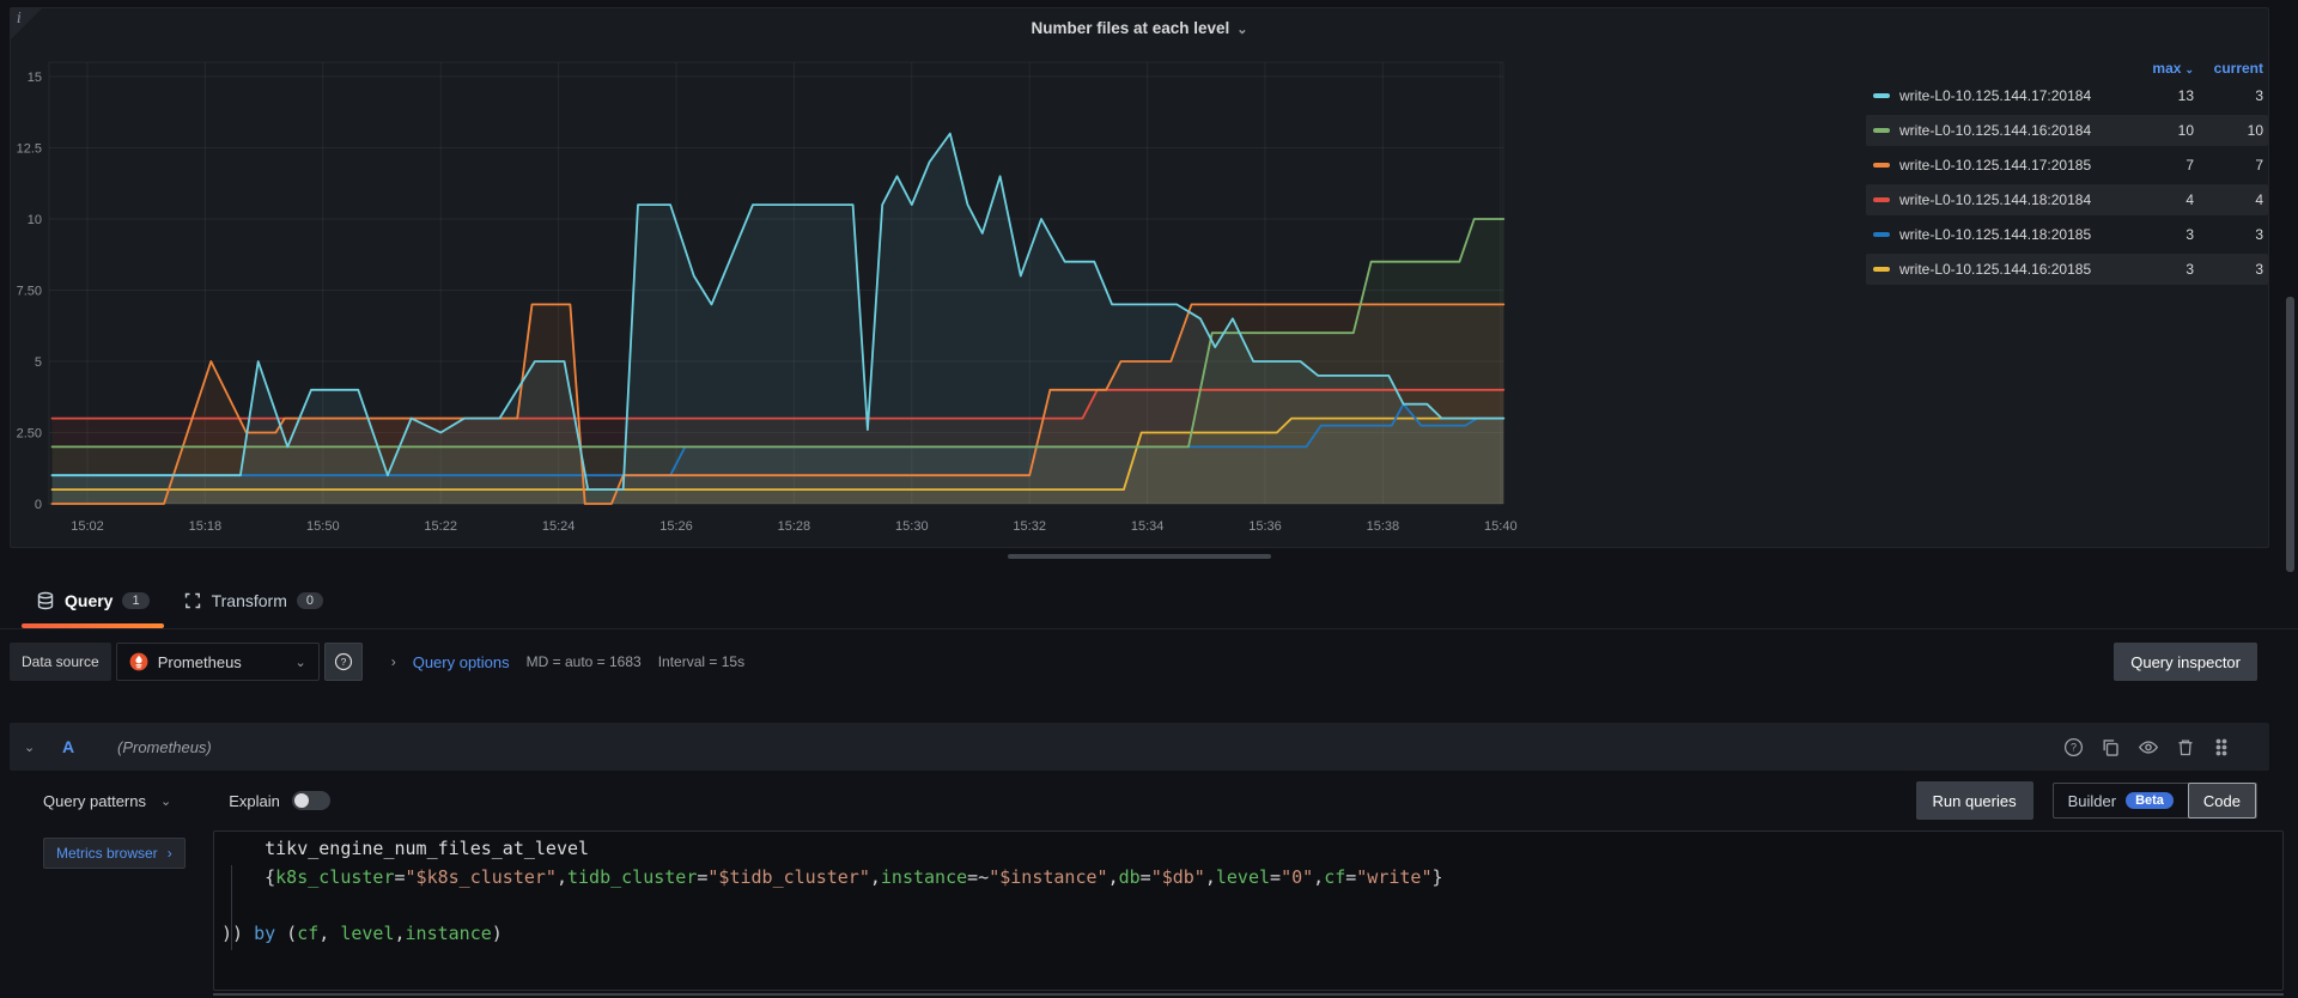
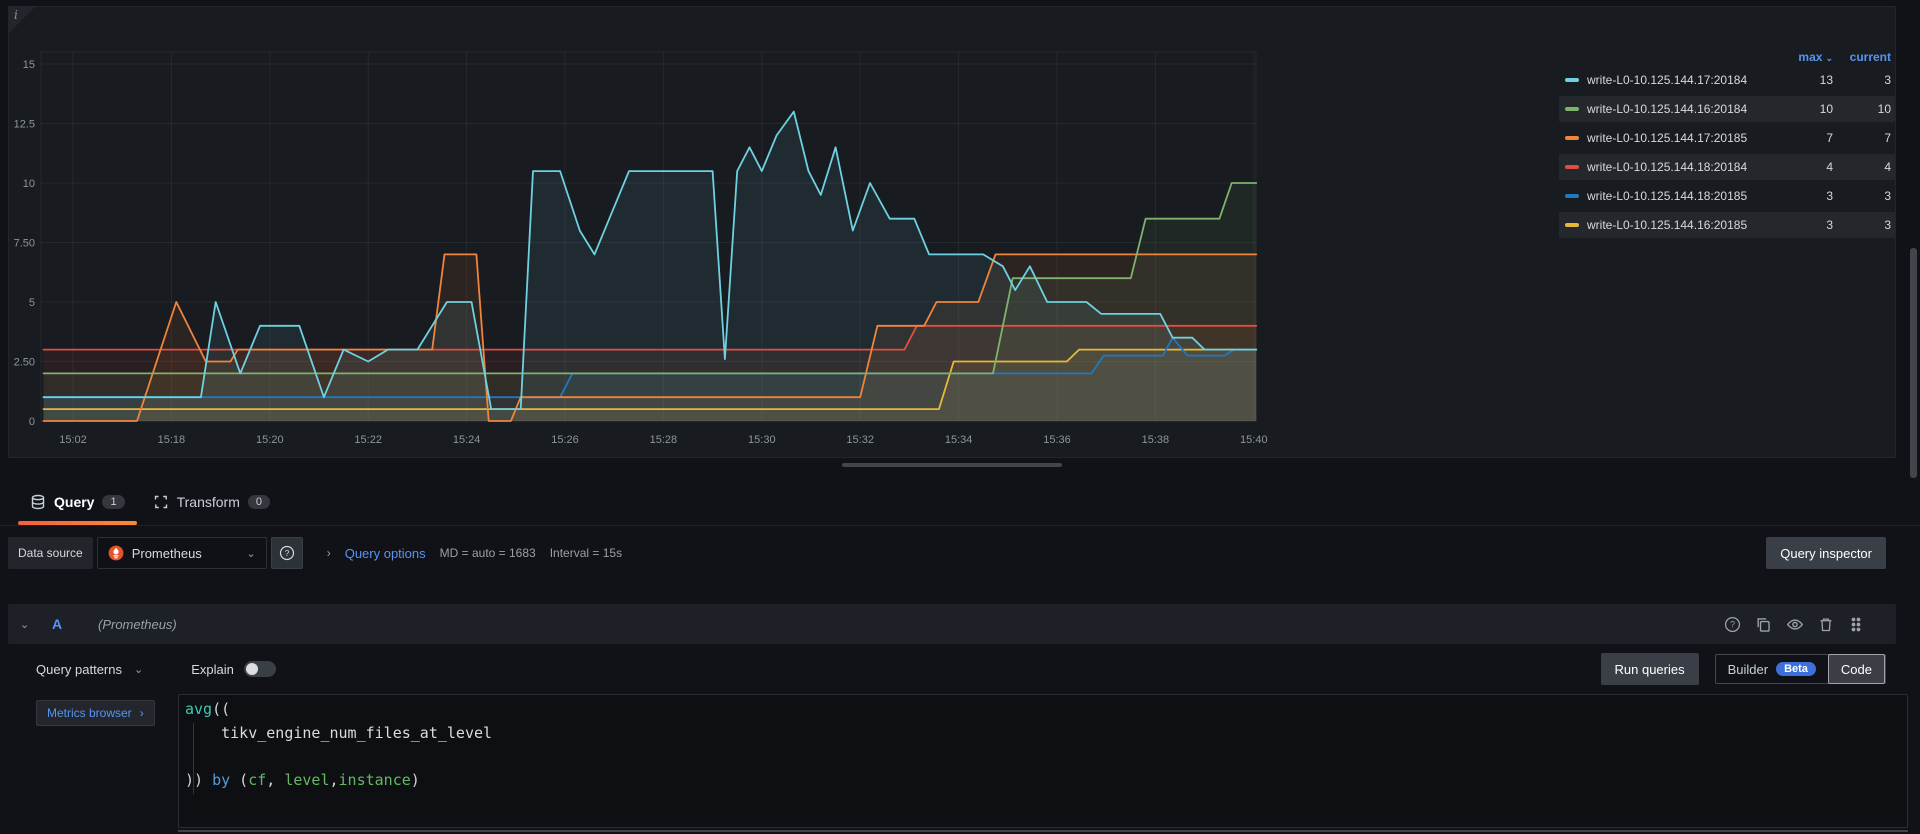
  i
- Number files at each level ⌄
  0
  2.50
  5
  7.50
  10
  12.5
  15
  15:02
  15:18
- 15:50
+ 15:20
  15:22
  15:24
  15:26
  15:28
  15:30
  15:32
  15:34
  15:36
  15:38
  15:40
  max ⌄
  current
  write-L0-10.125.144.17:20184
  13
  3
  write-L0-10.125.144.16:20184
  10
  10
  write-L0-10.125.144.17:20185
  7
  7
  write-L0-10.125.144.18:20184
  4
  4
  write-L0-10.125.144.18:20185
  3
  3
  write-L0-10.125.144.16:20185
  3
  3
  Query
  1
  Transform
  0
  Data source
  Prometheus
  ⌄
  ?
  ›
  Query options
  MD = auto = 1683
  Interval = 15s
  Query inspector
  ⌄
  A
  (Prometheus)
  ?
  Query patterns
  ⌄
  Explain
  Run queries
  Builder
  Beta
  Code
  Metrics browser
  ›
+ avg((
  tikv_engine_num_files_at_level
- {k8s_cluster="$k8s_cluster",tidb_cluster="$tidb_cluster",instance=~"$instance",db="$db",level="0",cf="write"}
  )) by (cf, level,instance)
